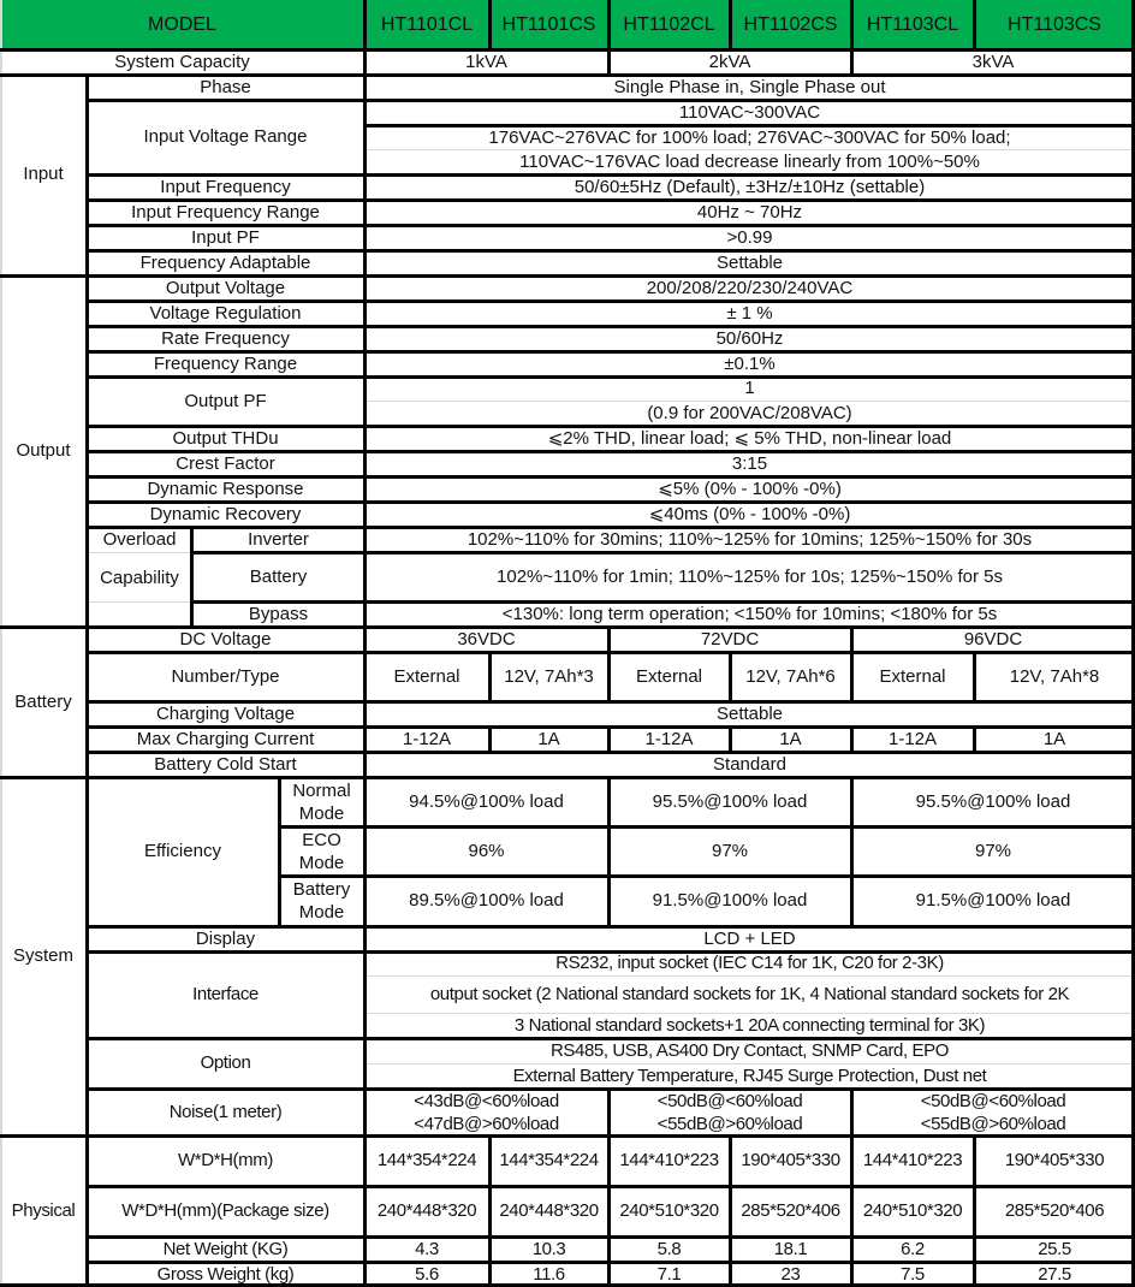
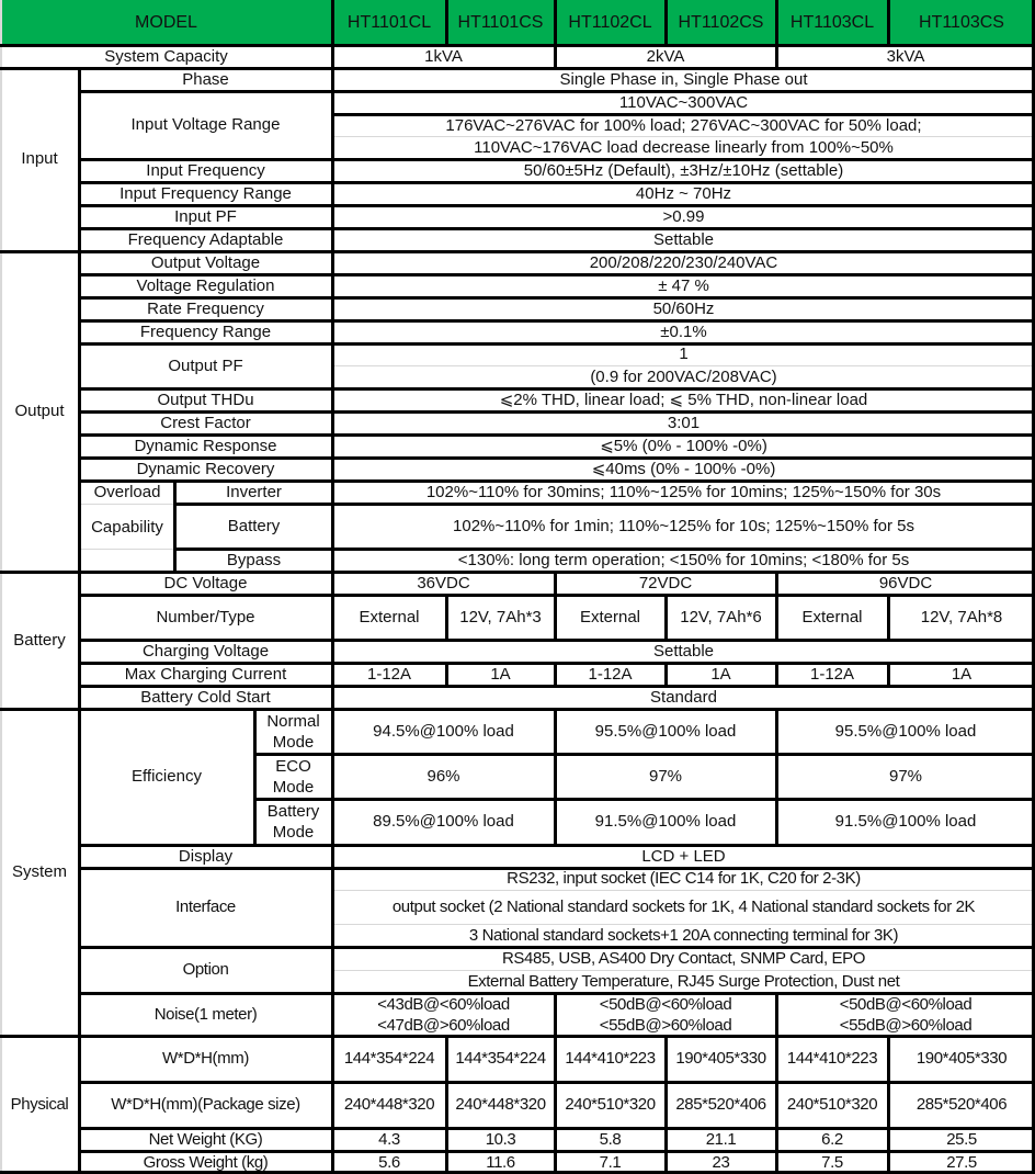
  MODEL
  HT1101CL
  HT1101CS
  HT1102CL
  HT1102CS
  HT1103CL
  HT1103CS
  System Capacity
  1kVA
  2kVA
  3kVA
  Input
  Phase
  Single Phase in, Single Phase out
  Input Voltage Range
  110VAC~300VAC
  176VAC~276VAC for 100% load; 276VAC~300VAC for 50% load;
  110VAC~176VAC load decrease linearly from 100%~50%
  Input Frequency
  50/60±5Hz (Default), ±3Hz/±10Hz (settable)
  Input Frequency Range
  40Hz ~ 70Hz
  Input PF
  >0.99
  Frequency Adaptable
  Settable
  Output
  Output Voltage
  200/208/220/230/240VAC
  Voltage Regulation
- ± 1 %
+ ± 47 %
  Rate Frequency
  50/60Hz
  Frequency Range
  ±0.1%
  Output PF
  1
  (0.9 for 200VAC/208VAC)
  Output THDu
  ⩽2% THD, linear load; ⩽ 5% THD, non-linear load
  Crest Factor
- 3:15
+ 3:01
  Dynamic Response
  ⩽5% (0% - 100% -0%)
  Dynamic Recovery
  ⩽40ms (0% - 100% -0%)
  Overload
  Capability
  Inverter
  102%~110% for 30mins; 110%~125% for 10mins; 125%~150% for 30s
  Battery
  102%~110% for 1min; 110%~125% for 10s; 125%~150% for 5s
  Bypass
  <130%: long term operation; <150% for 10mins; <180% for 5s
  Battery
  DC Voltage
  36VDC
  72VDC
  96VDC
  Number/Type
  External
  12V, 7Ah*3
  External
  12V, 7Ah*6
  External
  12V, 7Ah*8
  Charging Voltage
  Settable
  Max Charging Current
  1-12A
  1A
  1-12A
  1A
  1-12A
  1A
  Battery Cold Start
  Standard
  System
  Efficiency
  Normal
  Mode
  94.5%@100% load
  95.5%@100% load
  95.5%@100% load
  ECO
  Mode
  96%
  97%
  97%
  Battery
  Mode
  89.5%@100% load
  91.5%@100% load
  91.5%@100% load
  Display
  LCD + LED
  Interface
  RS232, input socket (IEC C14 for 1K, C20 for 2-3K)
  output socket (2 National standard sockets for 1K, 4 National standard sockets for 2K
  3 National standard sockets+1 20A connecting terminal for 3K)
  Option
  RS485, USB, AS400 Dry Contact, SNMP Card, EPO
  External Battery Temperature, RJ45 Surge Protection, Dust net
  Noise(1 meter)
  <43dB@<60%load
  <47dB@>60%load
  <50dB@<60%load
  <55dB@>60%load
  <50dB@<60%load
  <55dB@>60%load
  Physical
  W*D*H(mm)
  144*354*224
  144*354*224
  144*410*223
  190*405*330
  144*410*223
  190*405*330
  W*D*H(mm)(Package size)
  240*448*320
  240*448*320
  240*510*320
  285*520*406
  240*510*320
  285*520*406
  Net Weight (KG)
  4.3
  10.3
  5.8
- 18.1
+ 21.1
  6.2
  25.5
  Gross Weight (kg)
  5.6
  11.6
  7.1
  23
  7.5
  27.5
